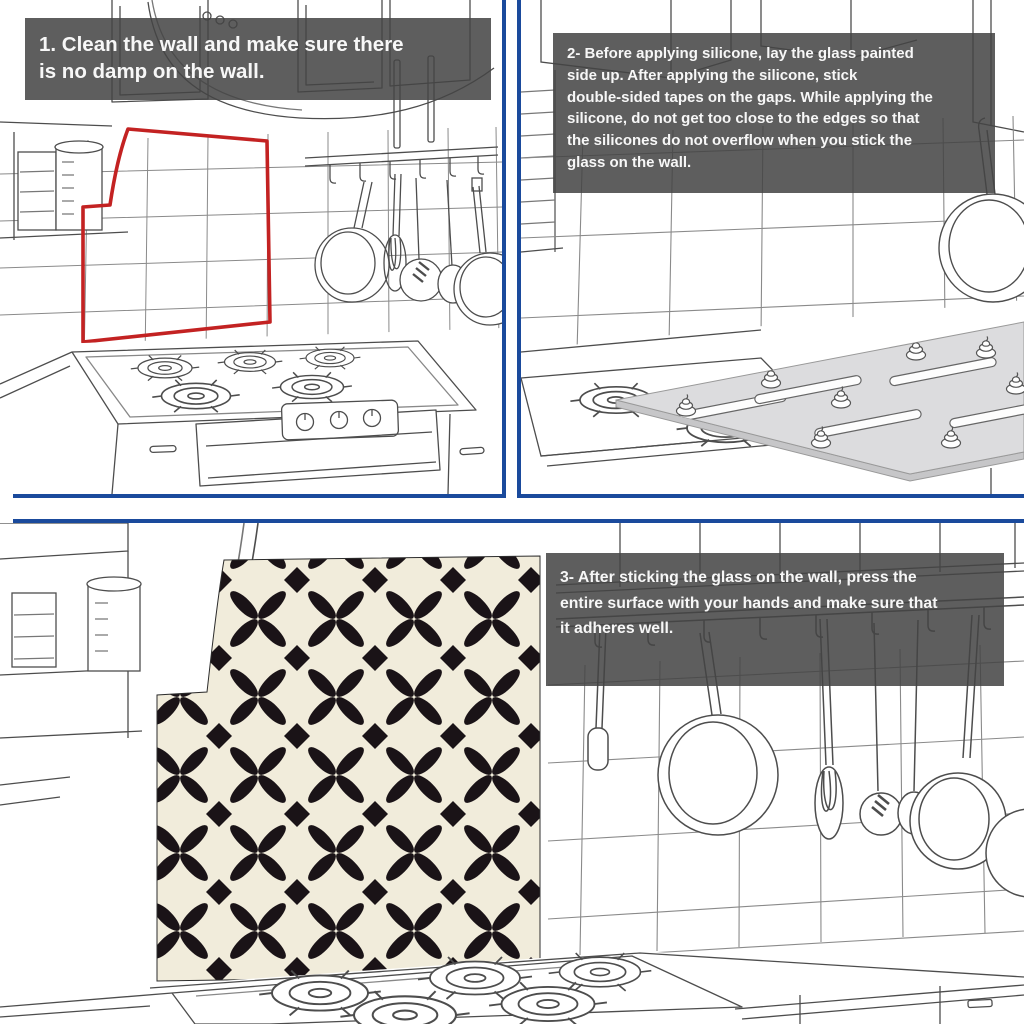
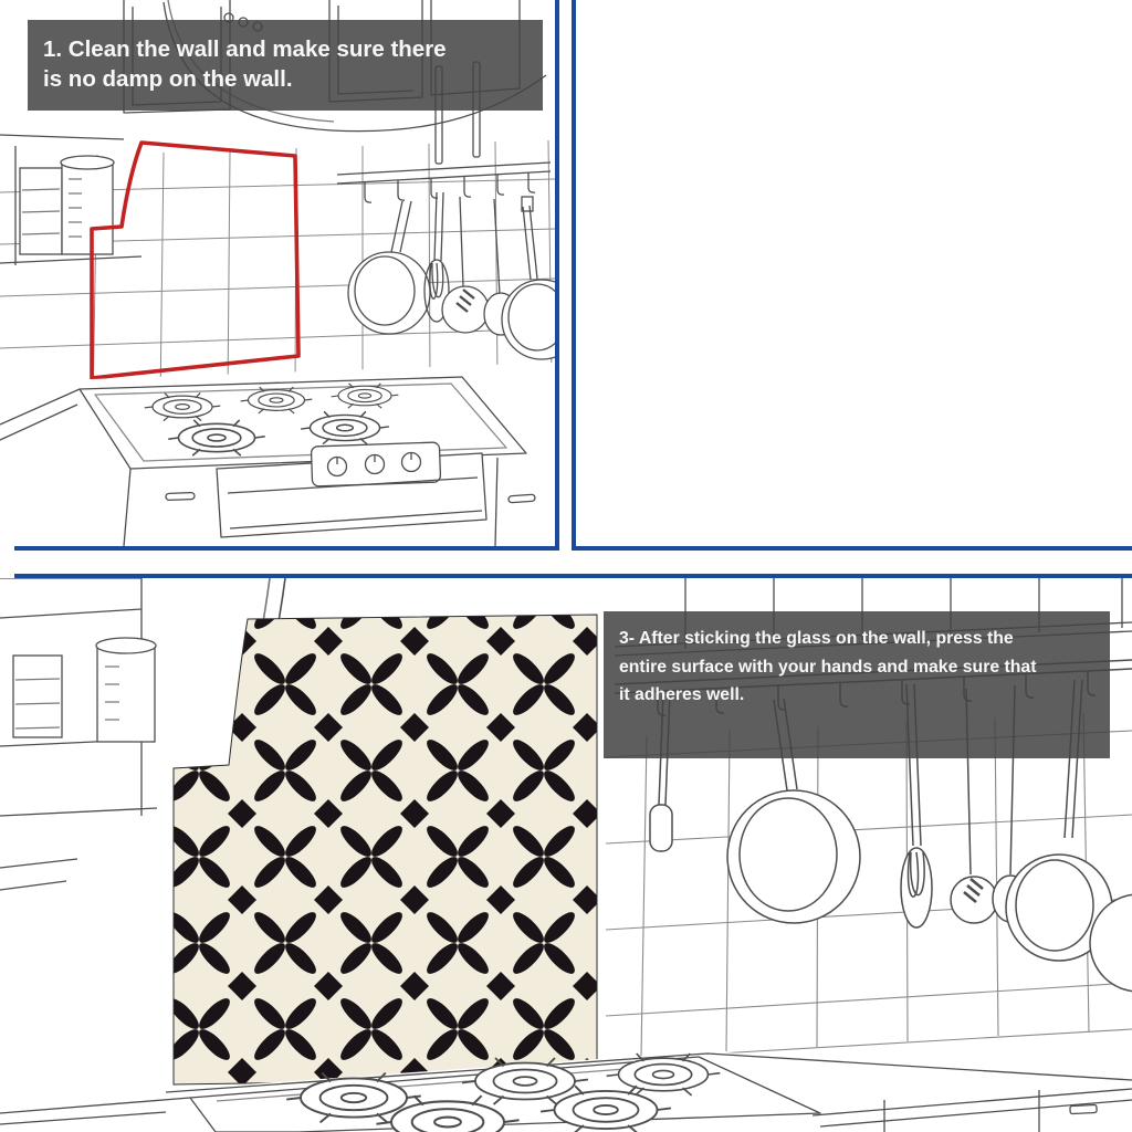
  1. Clean the wall and make sure there
  is no damp on the wall.
- 2- Before applying silicone, lay the glass painted
- side up. After applying the silicone, stick
- double-sided tapes on the gaps. While applying the
- silicone, do not get too close to the edges so that
- the silicones do not overflow when you stick the
- glass on the wall.
  3- After sticking the glass on the wall, press the
  entire surface with your hands and make sure that
  it adheres well.
